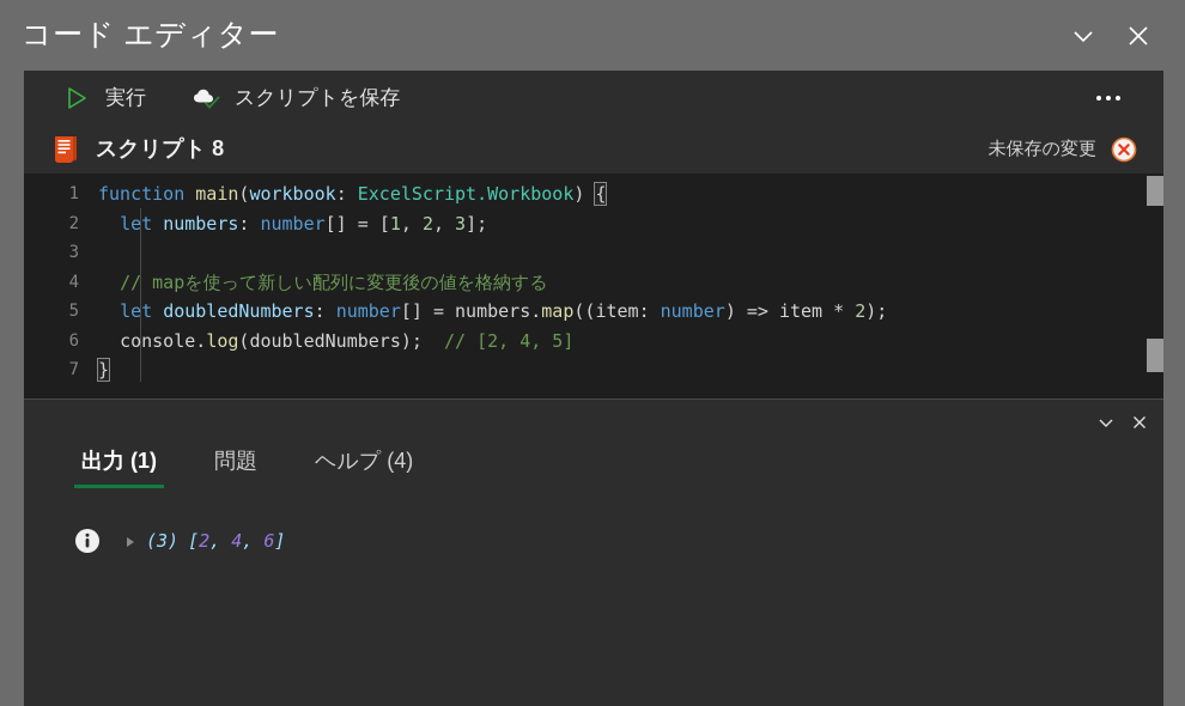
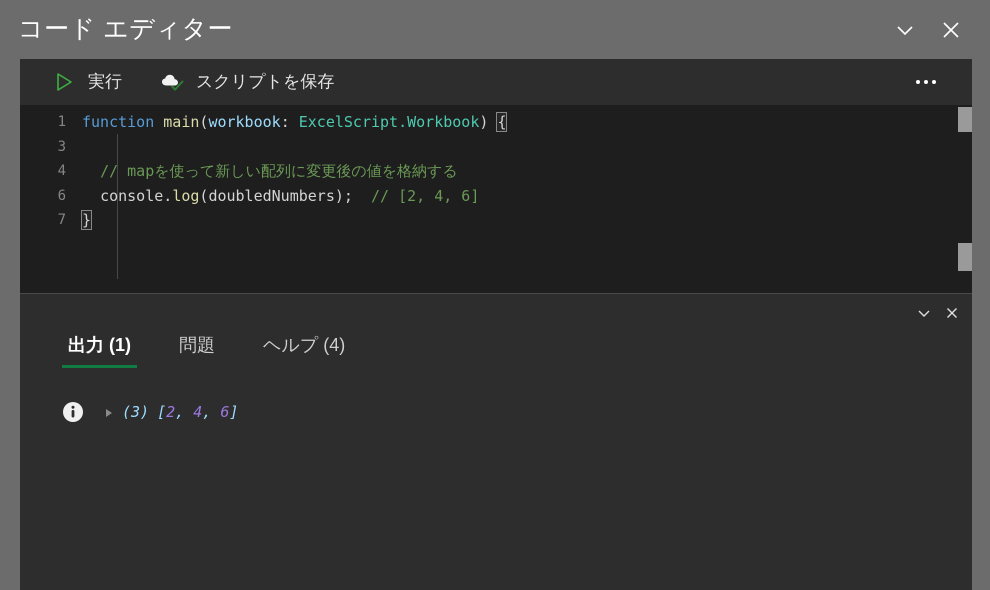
  コード エディター
  実行
  スクリプトを保存
- スクリプト 8
- 未保存の変更
  1
  function main(workbook: ExcelScript.Workbook) {
- 2
- let numbers: number[] = [1, 2, 3];
  3
  4
  // mapを使って新しい配列に変更後の値を格納する
- 5
- let doubledNumbers: number[] = numbers.map((item: number) => item * 2);
  6
- console.log(doubledNumbers); // [2, 4, 5]
+ console.log(doubledNumbers); // [2, 4, 6]
  7
  }
  出力 (1)
  問題
  ヘルプ (4)
  (3)
  [2, 4, 6]
